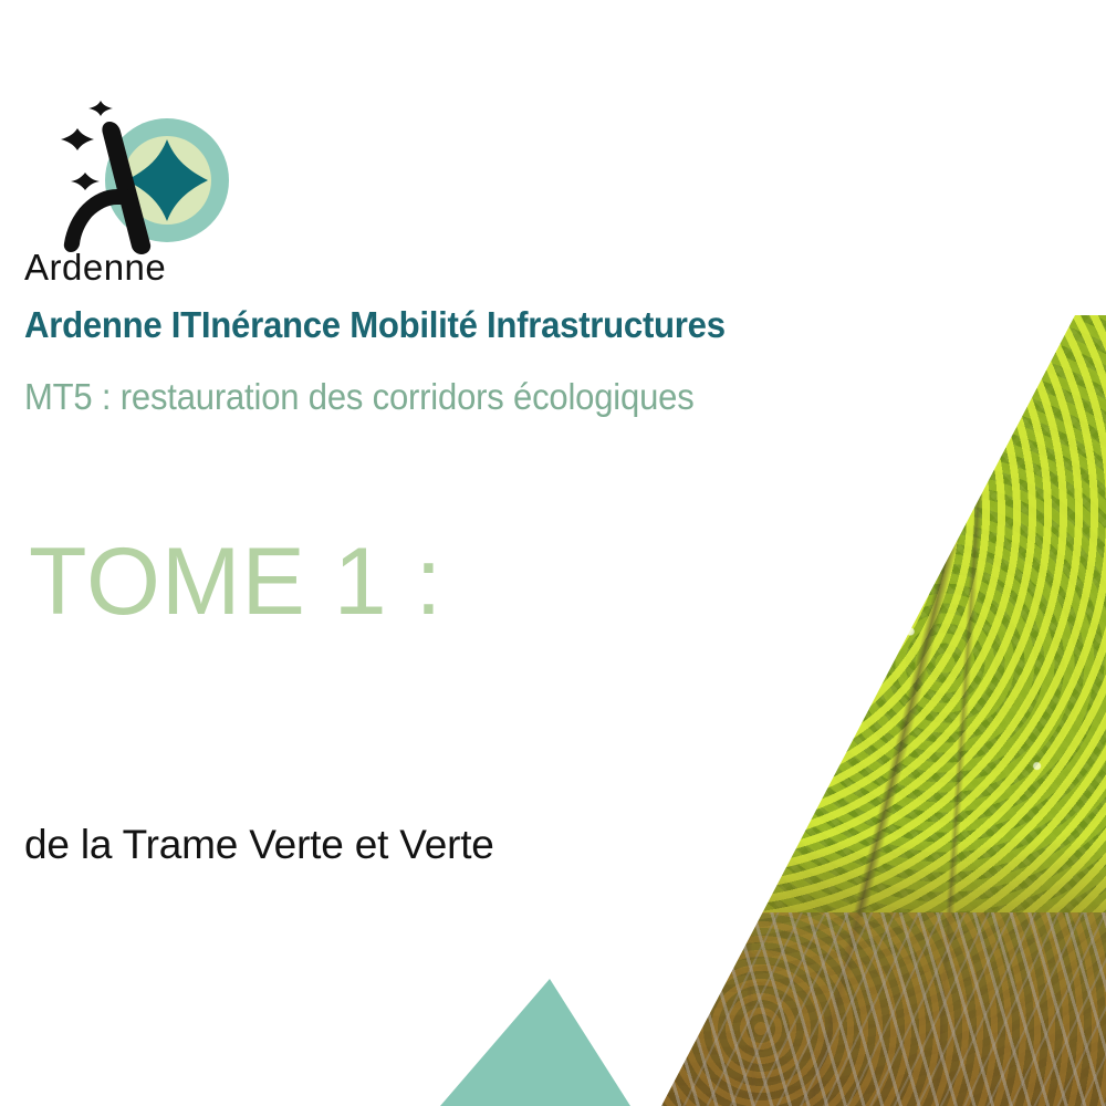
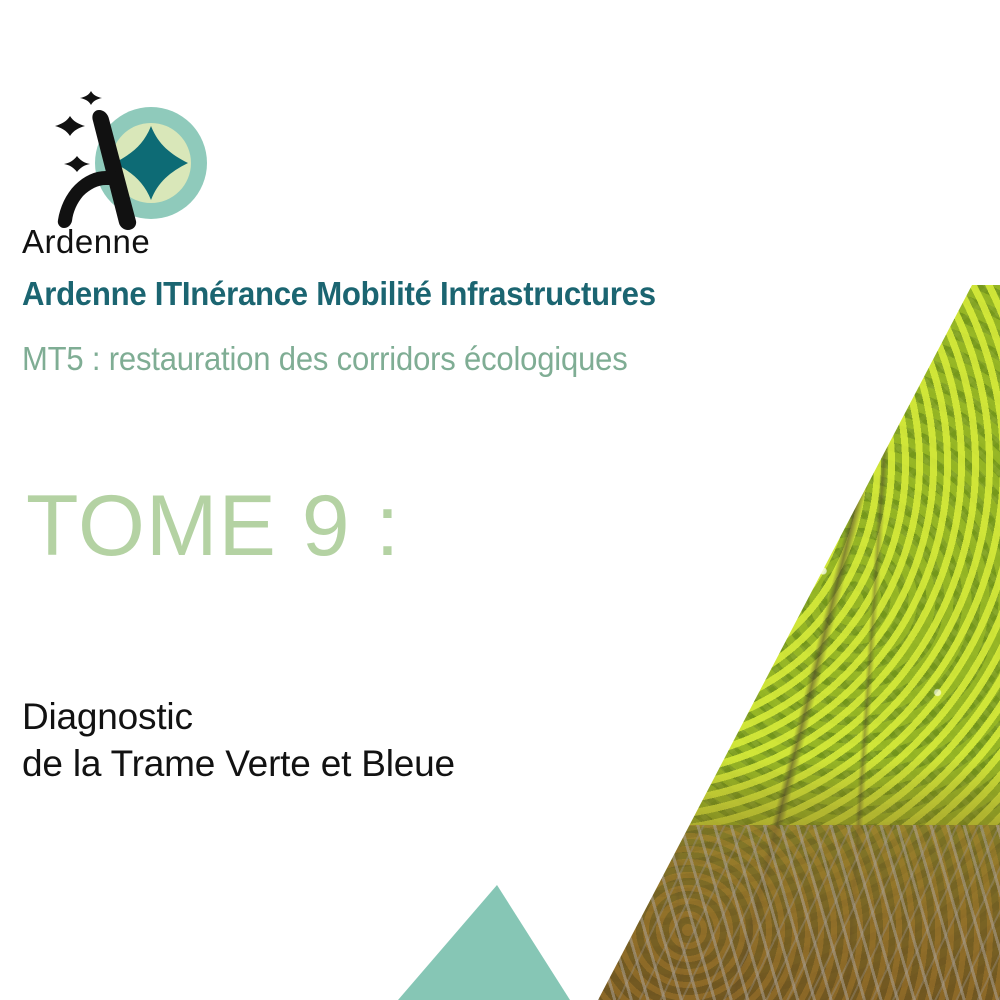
  Ardenne
  Ardenne ITInérance Mobilité Infrastructures
  MT5 : restauration des corridors écologiques
- TOME 1 :
+ TOME 9 :
+ Diagnostic
- de la Trame Verte et Verte
+ de la Trame Verte et Bleue
